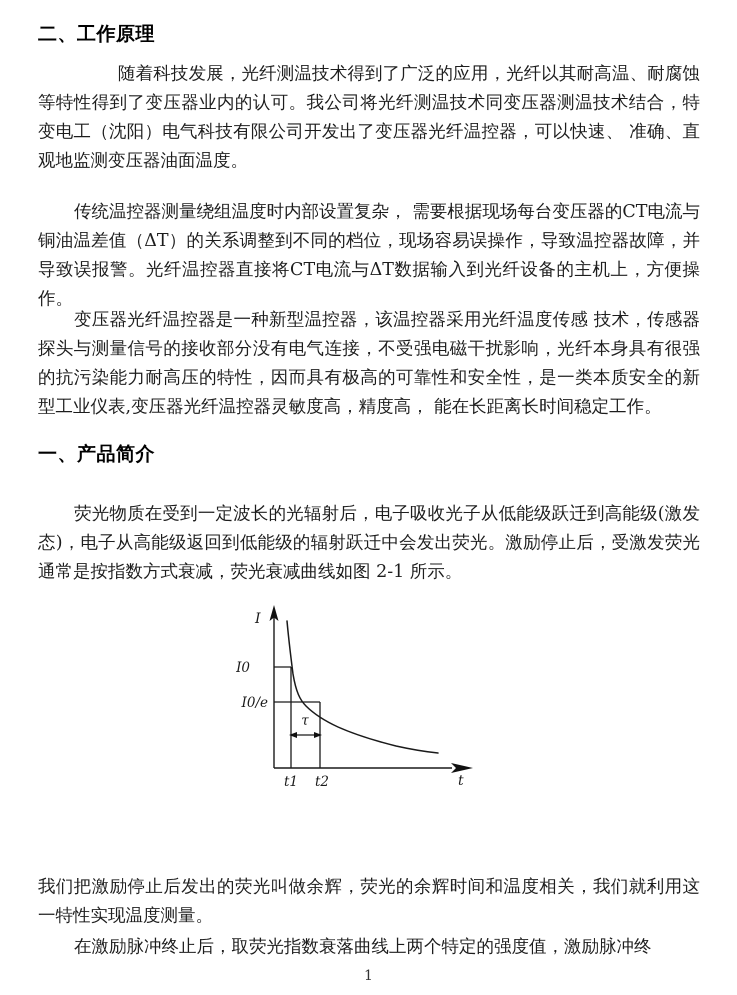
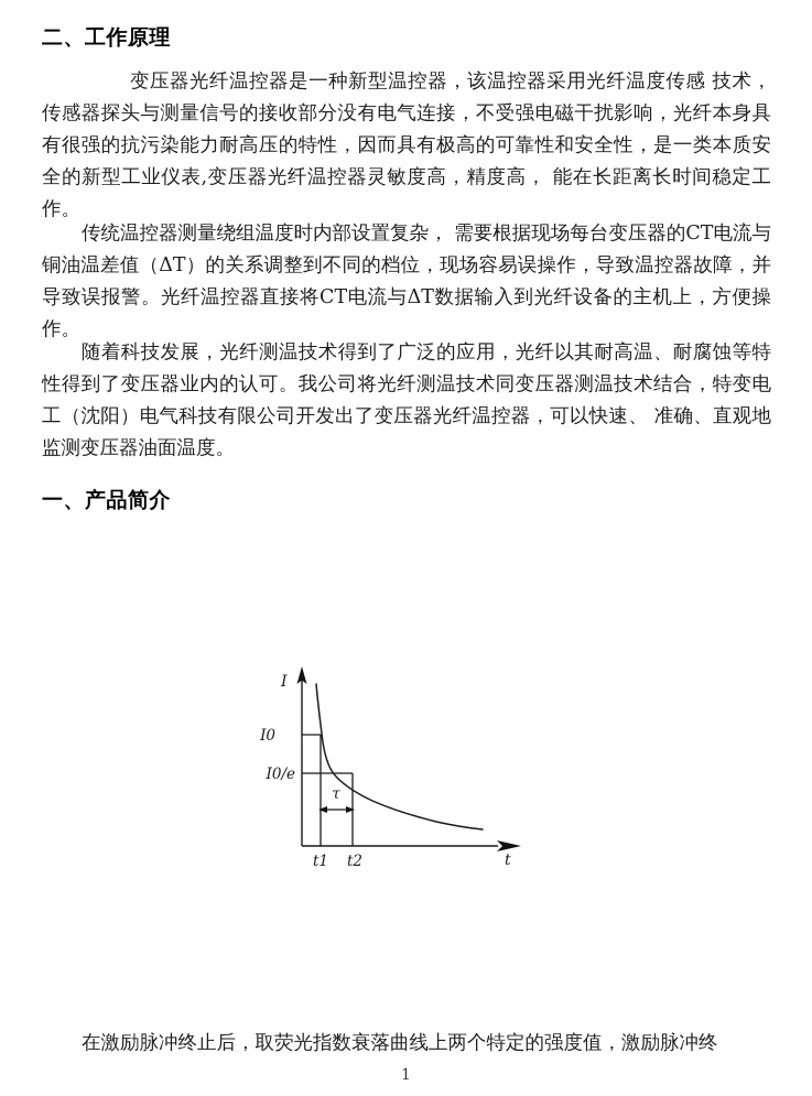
  二、工作原理
- 随着科技发展，光纤测温技术得到了广泛的应用，光纤以其耐高温、耐腐蚀等特性得到了变压器业内的认可。我公司将光纤测温技术同变压器测温技术结合，特变电工（沈阳）电气科技有限公司开发出了变压器光纤温控器，可以快速、 准确、直观地监测变压器油面温度。
+ 变压器光纤温控器是一种新型温控器，该温控器采用光纤温度传感 技术，传感器探头与测量信号的接收部分没有电气连接，不受强电磁干扰影响，光纤本身具有很强的抗污染能力耐高压的特性，因而具有极高的可靠性和安全性，是一类本质安全的新型工业仪表,变压器光纤温控器灵敏度高，精度高， 能在长距离长时间稳定工作。
  传统温控器测量绕组温度时内部设置复杂， 需要根据现场每台变压器的CT电流与铜油温差值（ΔT）的关系调整到不同的档位，现场容易误操作，导致温控器故障，并导致误报警。光纤温控器直接将CT电流与ΔT数据输入到光纤设备的主机上，方便操作。
- 变压器光纤温控器是一种新型温控器，该温控器采用光纤温度传感 技术，传感器探头与测量信号的接收部分没有电气连接，不受强电磁干扰影响，光纤本身具有很强的抗污染能力耐高压的特性，因而具有极高的可靠性和安全性，是一类本质安全的新型工业仪表,变压器光纤温控器灵敏度高，精度高， 能在长距离长时间稳定工作。
+ 随着科技发展，光纤测温技术得到了广泛的应用，光纤以其耐高温、耐腐蚀等特性得到了变压器业内的认可。我公司将光纤测温技术同变压器测温技术结合，特变电工（沈阳）电气科技有限公司开发出了变压器光纤温控器，可以快速、 准确、直观地监测变压器油面温度。
  一、产品简介
- 荧光物质在受到一定波长的光辐射后，电子吸收光子从低能级跃迁到高能级(激发态)，电子从高能级返回到低能级的辐射跃迁中会发出荧光。激励停止后，受激发荧光通常是按指数方式衰减，荧光衰减曲线如图 2-1 所示。
  I
  t
  I0
  I0/e
  t1
  t2
  τ
- 我们把激励停止后发出的荧光叫做余辉，荧光的余辉时间和温度相关，我们就利用这一特性实现温度测量。
  在激励脉冲终止后，取荧光指数衰落曲线上两个特定的强度值，激励脉冲终
  1
